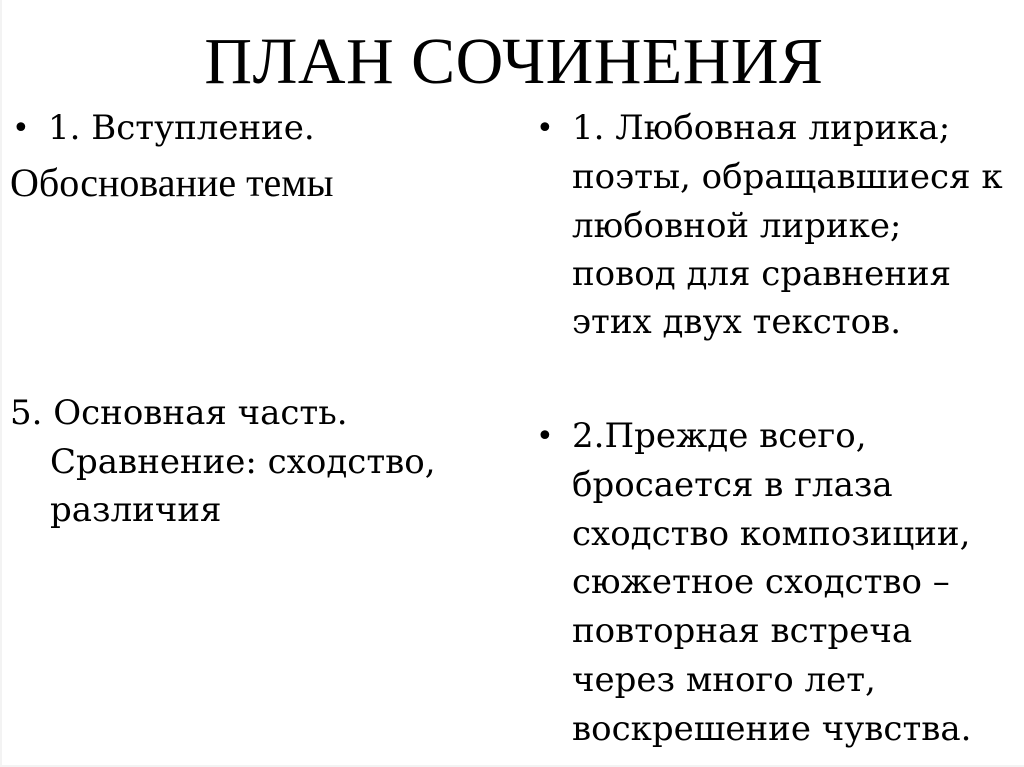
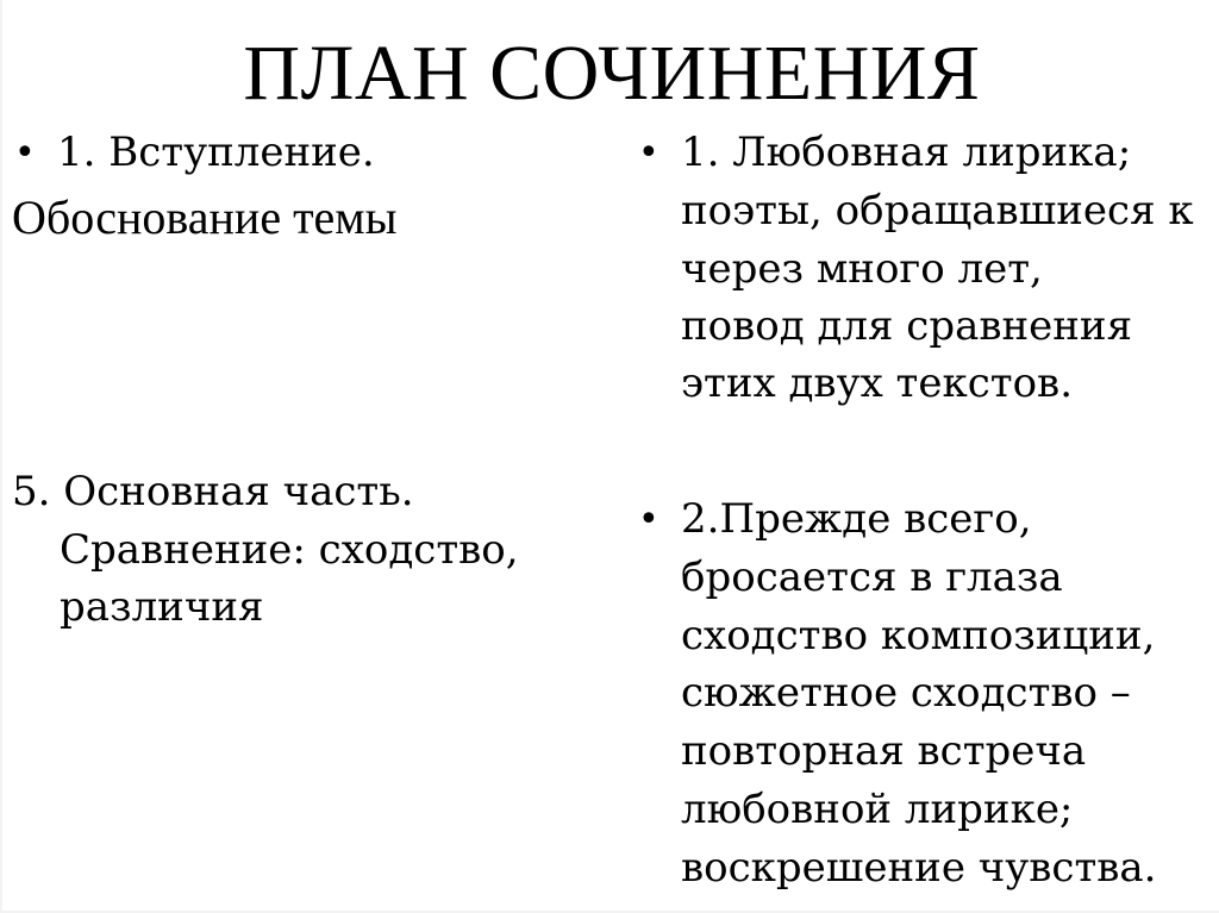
  ПЛАН СОЧИНЕНИЯ
  •
  1. Вступление.
  Обоснование темы
  5. Основная часть.
  Сравнение: сходство,
  различия
  •
  1. Любовная лирика;
  поэты, обращавшиеся к
- любовной лирике;
+ через много лет,
  повод для сравнения
  этих двух текстов.
  •
  2.Прежде всего,
  бросается в глаза
  сходство композиции,
  сюжетное сходство –
  повторная встреча
- через много лет,
+ любовной лирике;
  воскрешение чувства.
